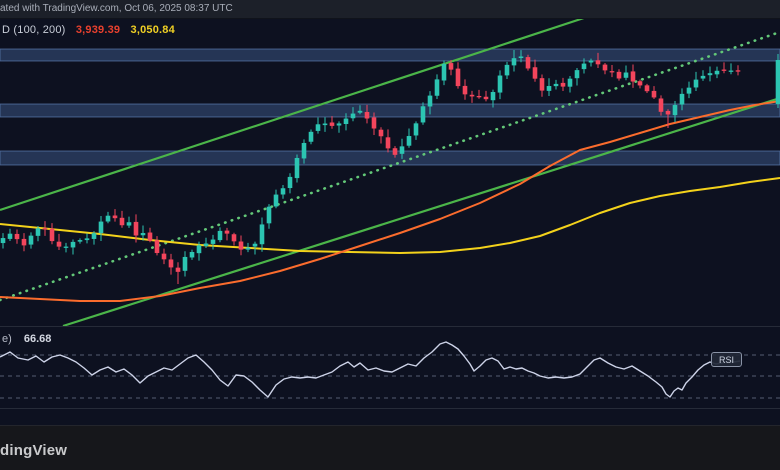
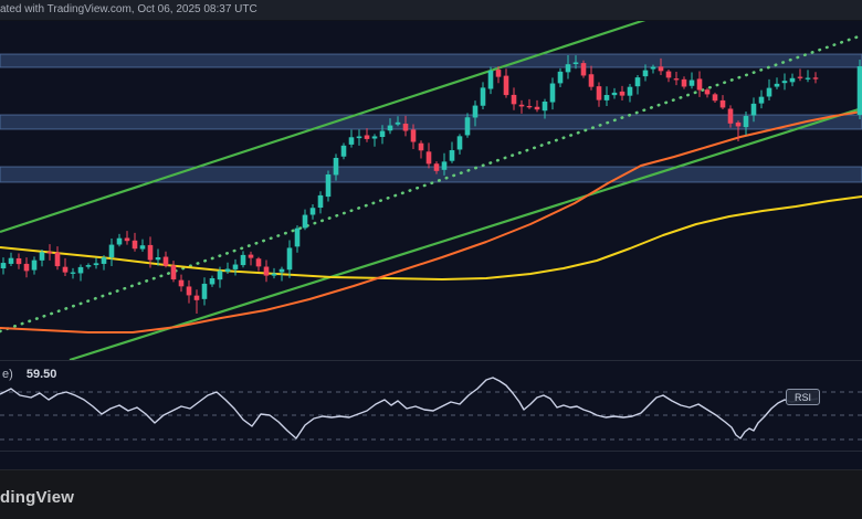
  ated with TradingView.com, Oct 06, 2025 08:37 UTC
- D (100, 200) 3,939.39 3,050.84
- e) 66.68
+ e) 59.50
  RSI
  dingView
